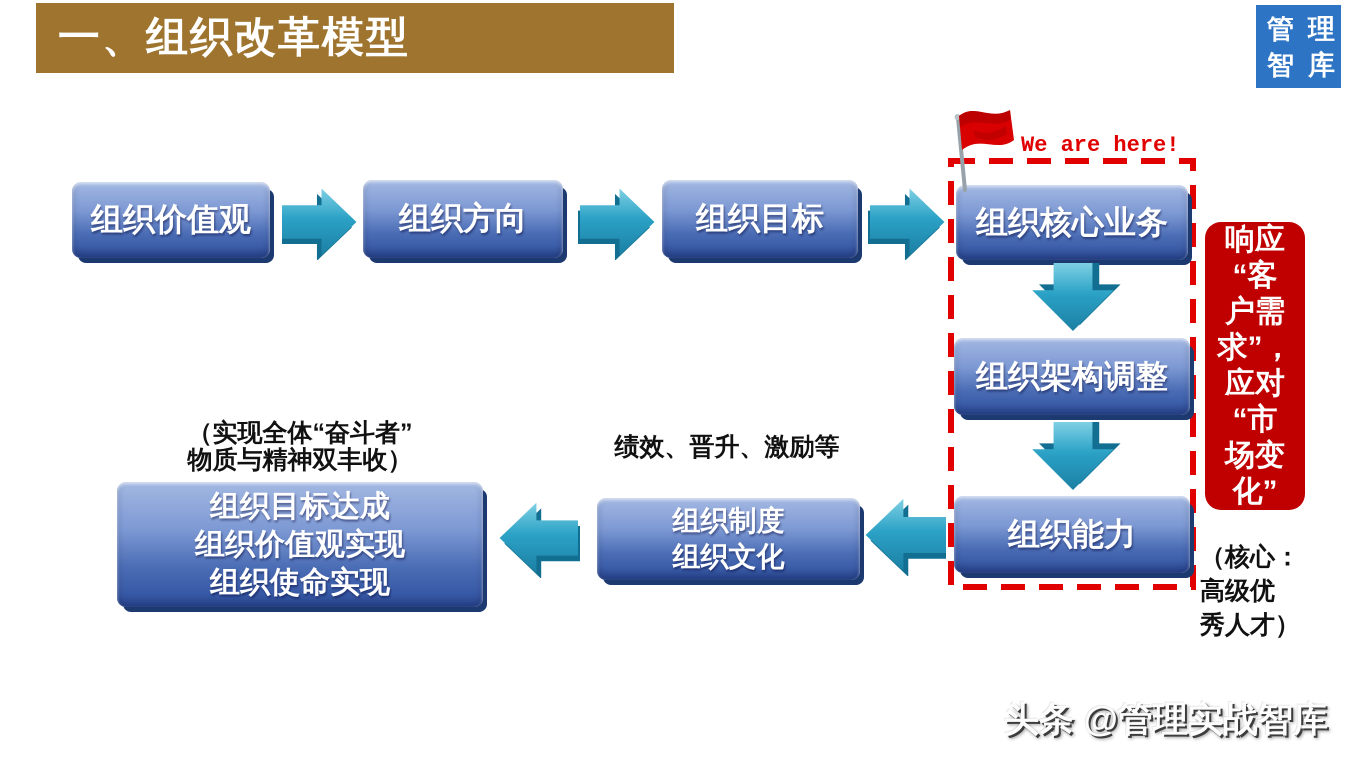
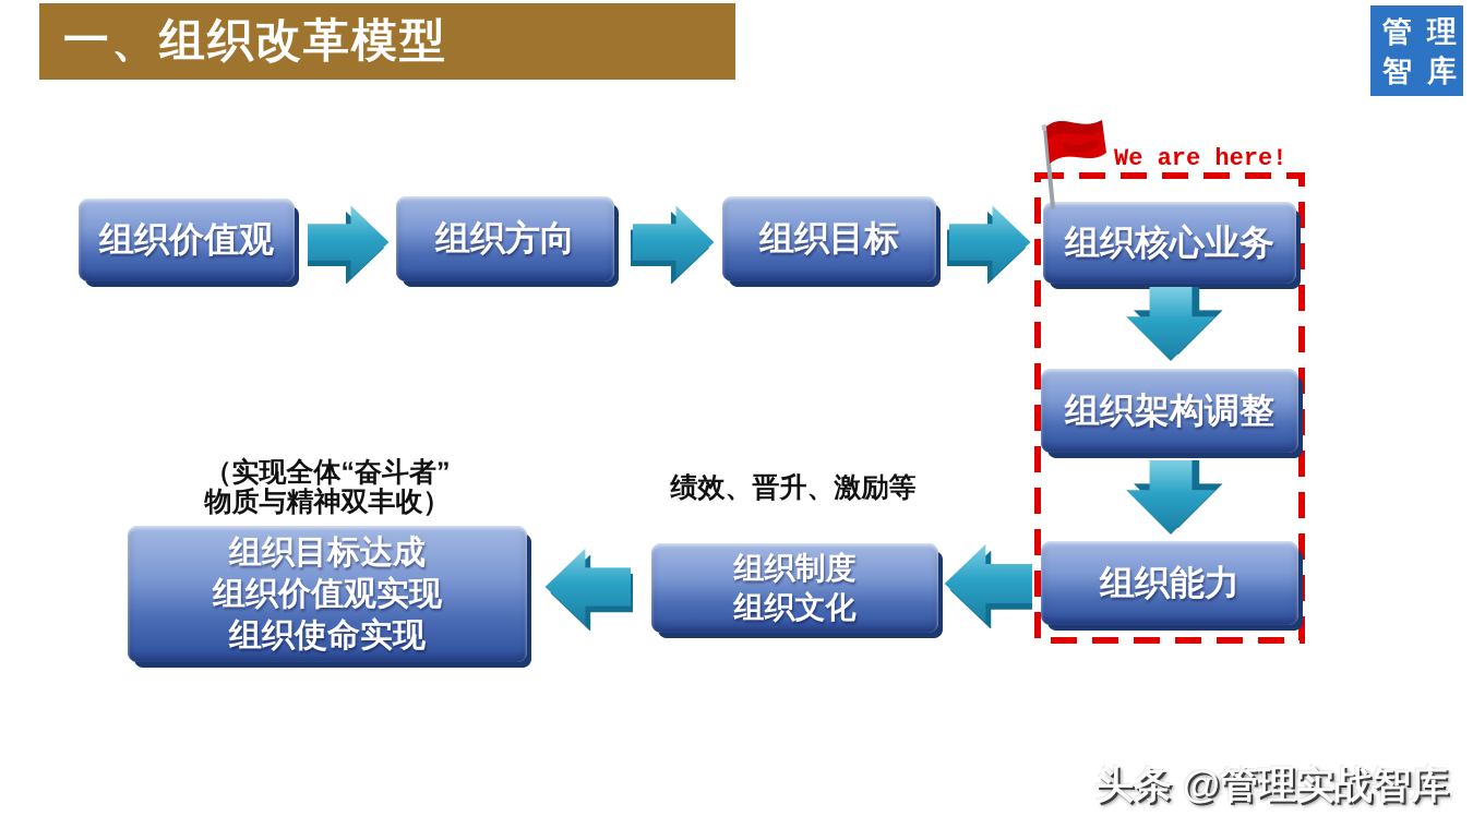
  一、组织改革模型
  管理
  智库
  组织价值观
  组织方向
  组织目标
  组织核心业务
  We are here!
  组织架构调整
  组织能力
- 响应
- “客
- 户需
- 求”，
- 应对
- “市
- 场变
- 化”
- （核心：
- 高级优
- 秀人才）
  绩效、晋升、激励等
  组织制度
  组织文化
  （实现全体“奋斗者”
  物质与精神双丰收）
  组织目标达成
  组织价值观实现
  组织使命实现
  头条 @管理实战智库
